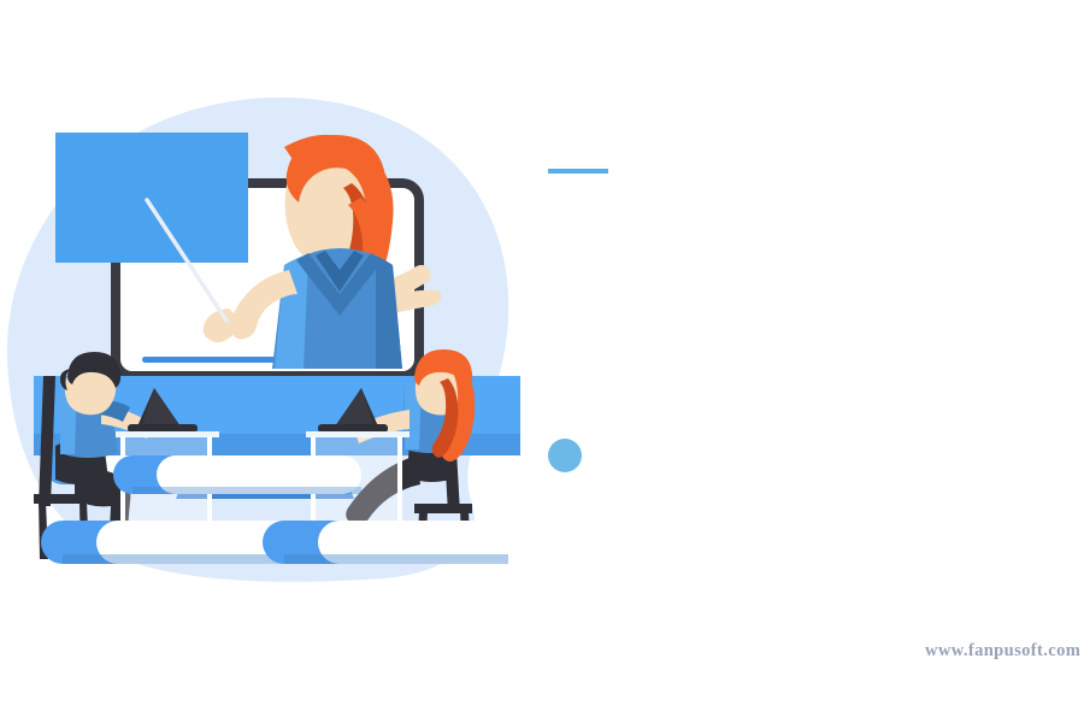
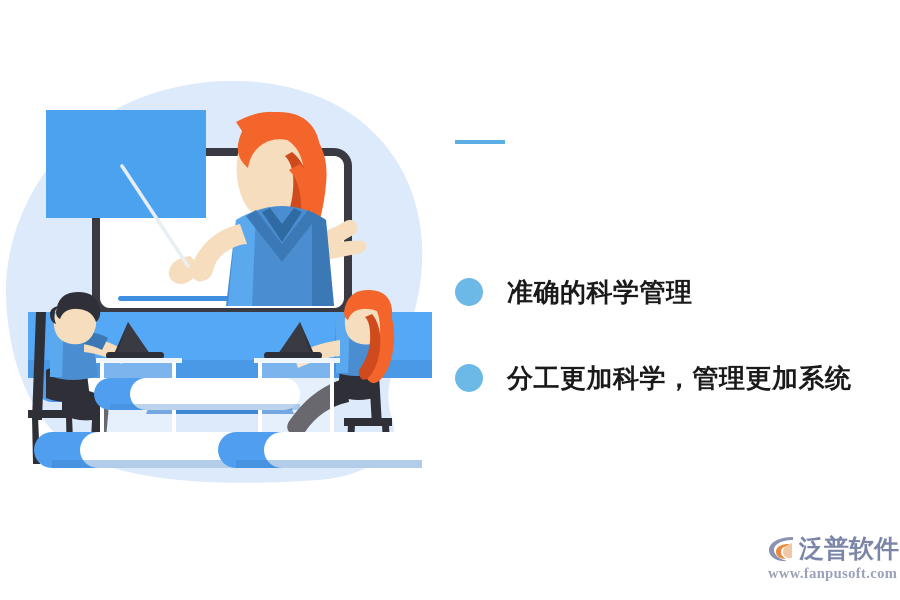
+ 准确的科学管理
+ 分工更加科学，管理更加系统
+ 泛普软件
  www.fanpusoft.com
